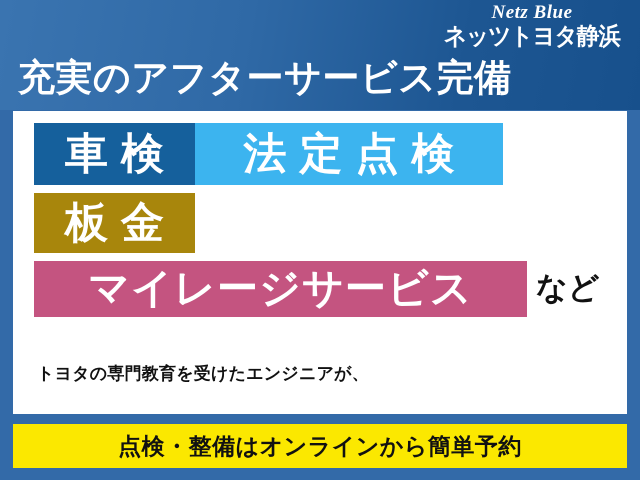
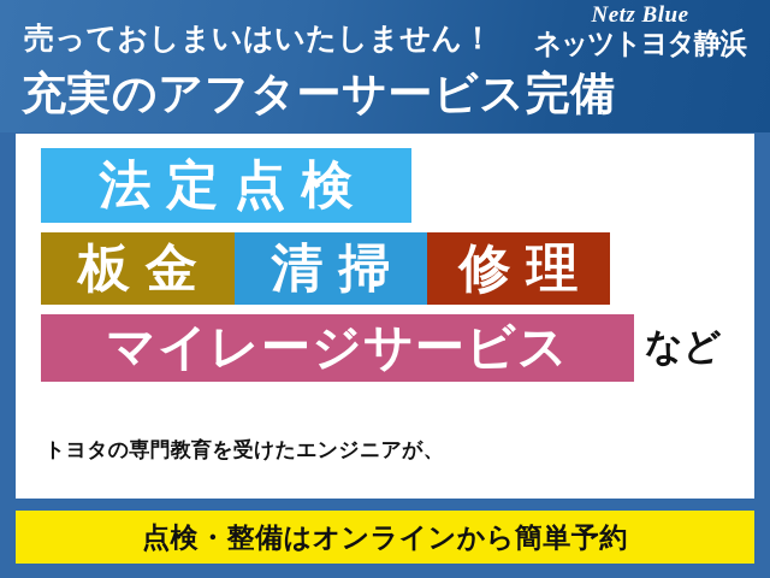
+ 売っておしまいはいたしません！
  充実のアフターサービス完備
  Netz Blue
  ネッツトヨタ静浜
- 車検
  法定点検
  板金
+ 清掃
+ 修理
  マイレージサービス
  など
  トヨタの専門教育を受けたエンジニアが、
  点検・整備はオンラインから簡単予約
